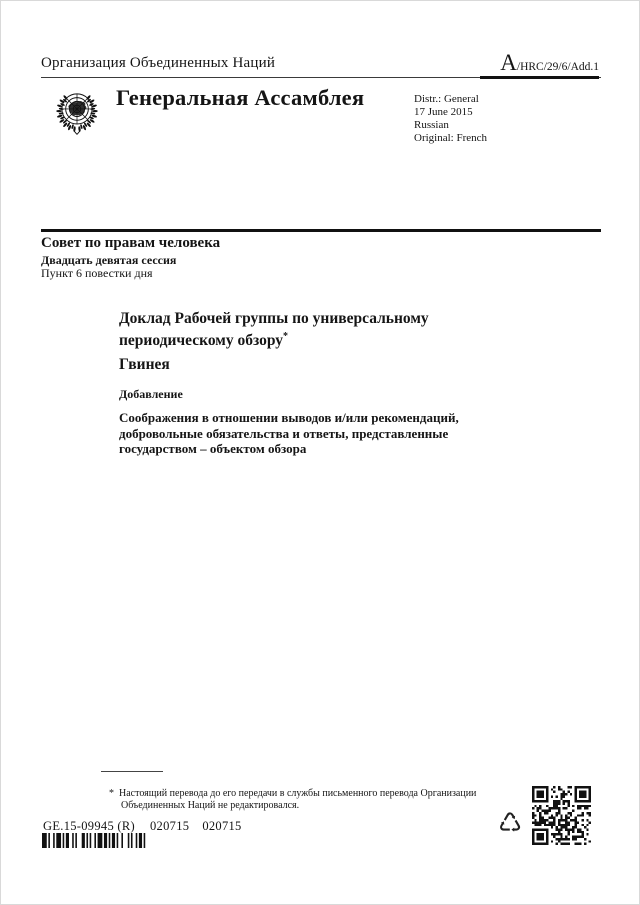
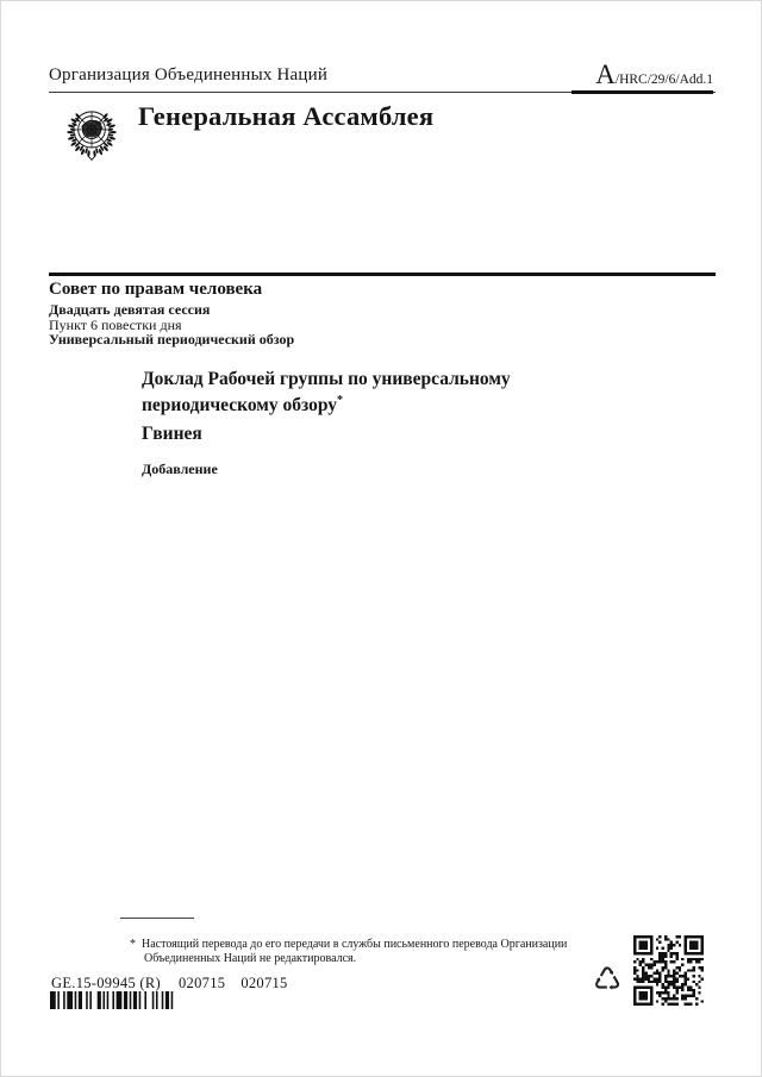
  Организация Объединенных Наций
  A/HRC/29/6/Add.1
  Генеральная Ассамблея
- Distr.: General
- 17 June 2015
- Russian
- Original: French
  Совет по правам человека
  Двадцать девятая сессия
  Пункт 6 повестки дня
+ Универсальный периодический обзор
  Доклад Рабочей группы по универсальному периодическому обзору*
  Гвинея
  Добавление
- Соображения в отношении выводов и/или рекомендаций, добровольные обязательства и ответы, представленные государством – объектом обзора
  * Настоящий перевода до его передачи в службы письменного перевода Организации Объединенных Наций не редактировался.
  GE.15-09945 (R) 020715 020715
  ♺
